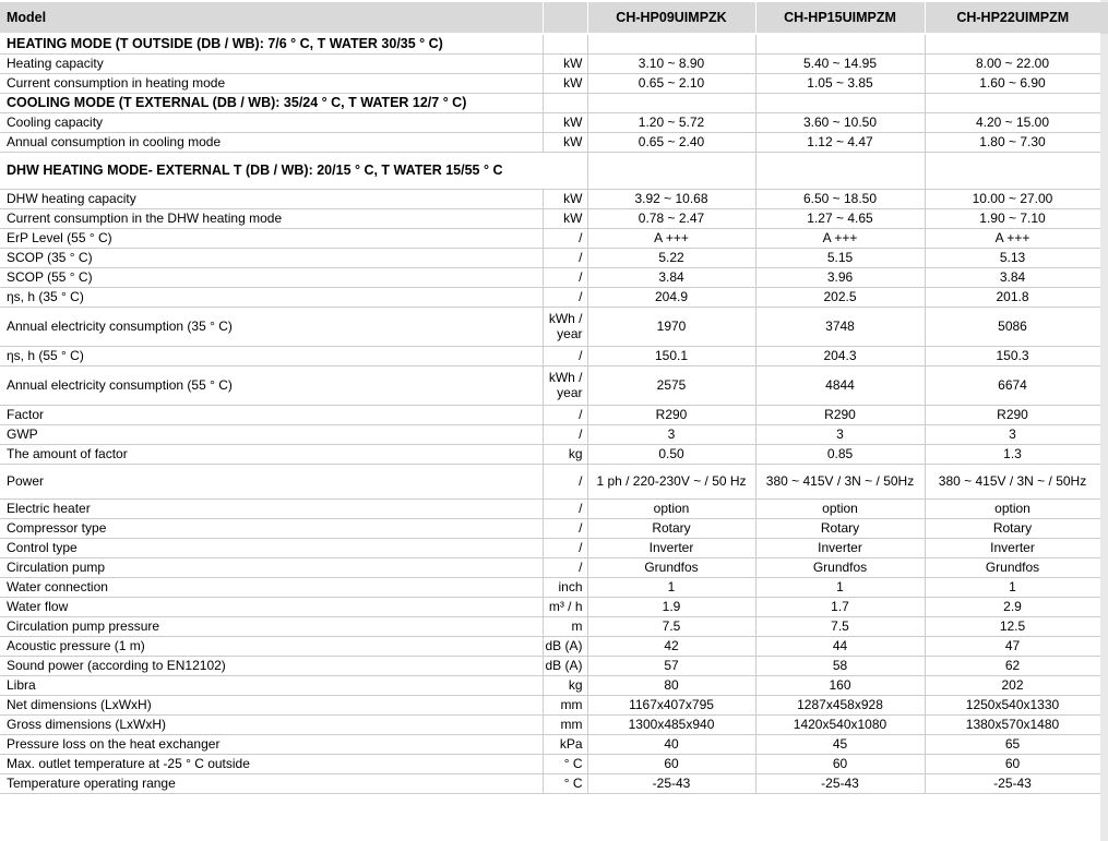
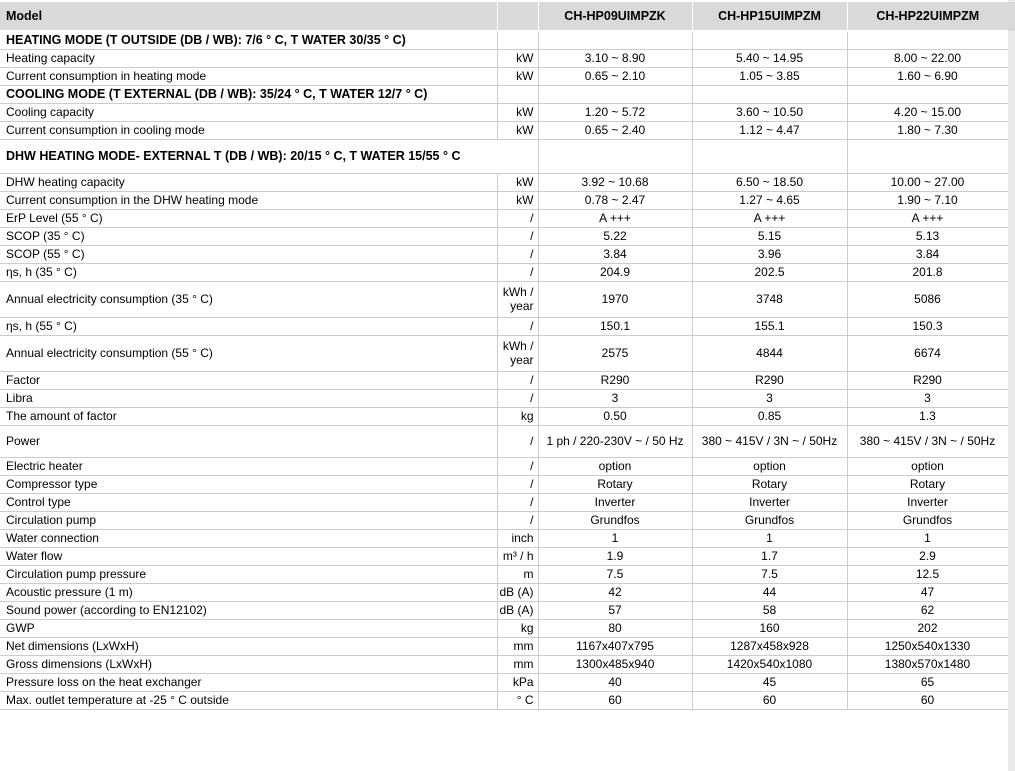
  Model		CH-HP09UIMPZK	CH-HP15UIMPZM	CH-HP22UIMPZM
  HEATING MODE (T OUTSIDE (DB / WB): 7/6 ° C, T WATER 30/35 ° C)
  Heating capacity	kW	3.10 ~ 8.90	5.40 ~ 14.95	8.00 ~ 22.00
  Current consumption in heating mode	kW	0.65 ~ 2.10	1.05 ~ 3.85	1.60 ~ 6.90
  COOLING MODE (T EXTERNAL (DB / WB): 35/24 ° C, T WATER 12/7 ° C)
  Cooling capacity	kW	1.20 ~ 5.72	3.60 ~ 10.50	4.20 ~ 15.00
- Annual consumption in cooling mode	kW	0.65 ~ 2.40	1.12 ~ 4.47	1.80 ~ 7.30
+ Current consumption in cooling mode	kW	0.65 ~ 2.40	1.12 ~ 4.47	1.80 ~ 7.30
  DHW HEATING MODE- EXTERNAL T (DB / WB): 20/15 ° C, T WATER 15/55 ° C
  DHW heating capacity	kW	3.92 ~ 10.68	6.50 ~ 18.50	10.00 ~ 27.00
  Current consumption in the DHW heating mode	kW	0.78 ~ 2.47	1.27 ~ 4.65	1.90 ~ 7.10
  ErP Level (55 ° C)	/	A +++	A +++	A +++
  SCOP (35 ° C)	/	5.22	5.15	5.13
  SCOP (55 ° C)	/	3.84	3.96	3.84
  ηs, h (35 ° C)	/	204.9	202.5	201.8
  Annual electricity consumption (35 ° C)	kWh / year	1970	3748	5086
- ηs, h (55 ° C)	/	150.1	204.3	150.3
+ ηs, h (55 ° C)	/	150.1	155.1	150.3
  Annual electricity consumption (55 ° C)	kWh / year	2575	4844	6674
  Factor	/	R290	R290	R290
- GWP	/	3	3	3
+ Libra	/	3	3	3
  The amount of factor	kg	0.50	0.85	1.3
  Power	/	1 ph / 220-230V ~ / 50 Hz	380 ~ 415V / 3N ~ / 50Hz	380 ~ 415V / 3N ~ / 50Hz
  Electric heater	/	option	option	option
  Compressor type	/	Rotary	Rotary	Rotary
  Control type	/	Inverter	Inverter	Inverter
  Circulation pump	/	Grundfos	Grundfos	Grundfos
  Water connection	inch	1	1	1
  Water flow	m³ / h	1.9	1.7	2.9
  Circulation pump pressure	m	7.5	7.5	12.5
  Acoustic pressure (1 m)	dB (A)	42	44	47
  Sound power (according to EN12102)	dB (A)	57	58	62
- Libra	kg	80	160	202
+ GWP	kg	80	160	202
  Net dimensions (LxWxH)	mm	1167x407x795	1287x458x928	1250x540x1330
  Gross dimensions (LxWxH)	mm	1300x485x940	1420x540x1080	1380x570x1480
  Pressure loss on the heat exchanger	kPa	40	45	65
  Max. outlet temperature at -25 ° C outside	° C	60	60	60
- Temperature operating range	° C	-25-43	-25-43	-25-43
